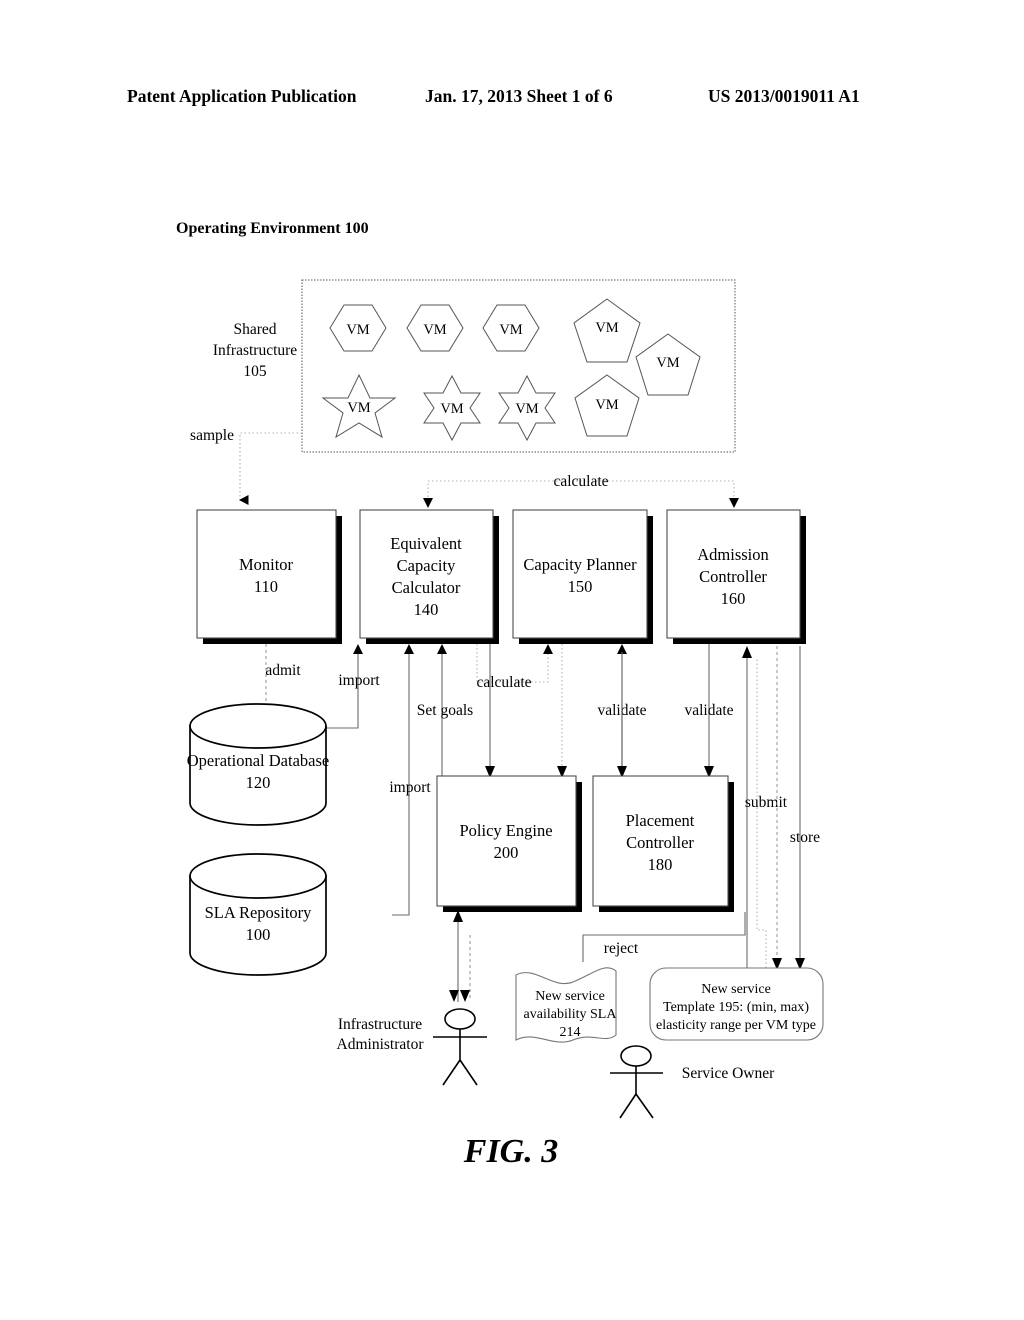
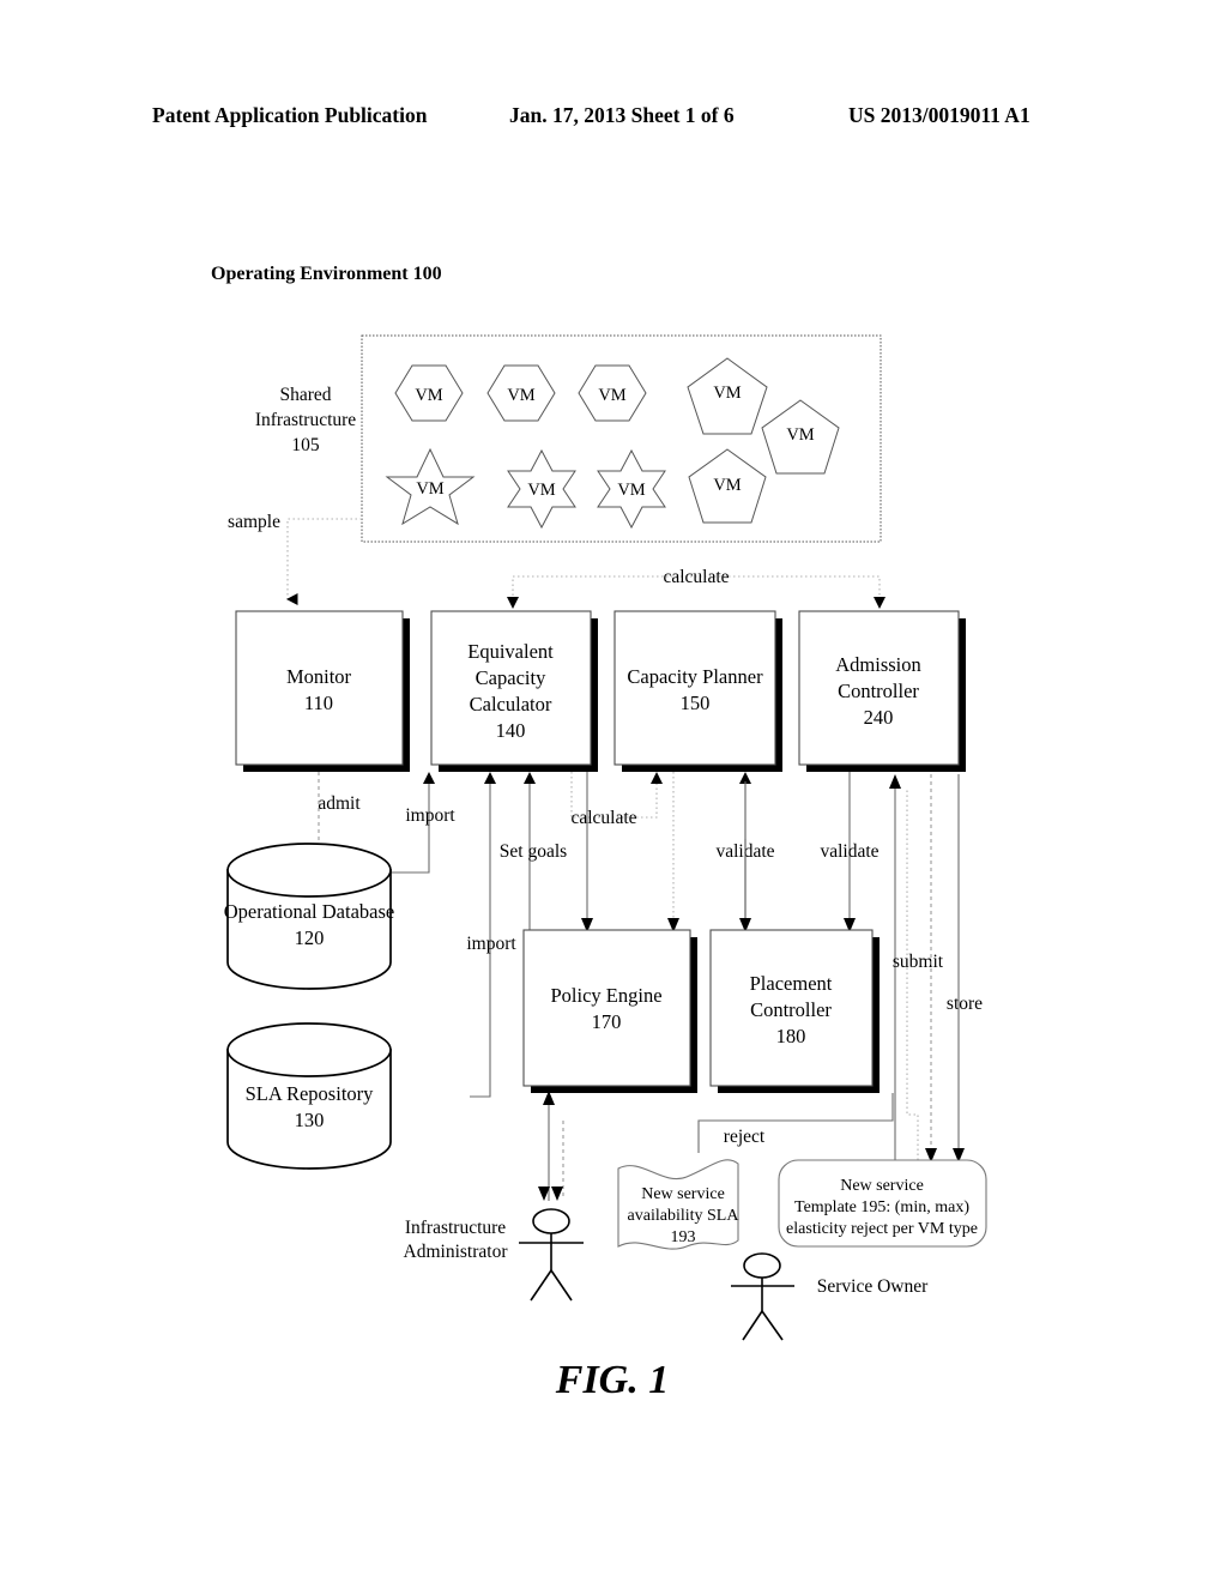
  Patent Application Publication
  Jan. 17, 2013 Sheet 1 of 6
  US 2013/0019011 A1
  Operating Environment 100
  Shared
  Infrastructure
  105
  VM
  VM
  VM
  VM
  VM
  VM
  VM
  VM
  VM
  sample
  calculate
  Monitor
  110
  Equivalent
  Capacity
  Calculator
  140
  Capacity Planner
  150
  Admission
  Controller
- 160
+ 240
  admit
  import
  import
  Set goals
  calculate
  validate
  validate
  Operational Database
  120
  SLA Repository
- 100
+ 130
  Policy Engine
- 200
+ 170
  Placement
  Controller
  180
  submit
  store
  reject
  Infrastructure
  Administrator
  New service
  availability SLA
- 214
+ 193
  New service
  Template 195: (min, max)
- elasticity range per VM type
+ elasticity reject per VM type
  Service Owner
- FIG. 3
+ FIG. 1
